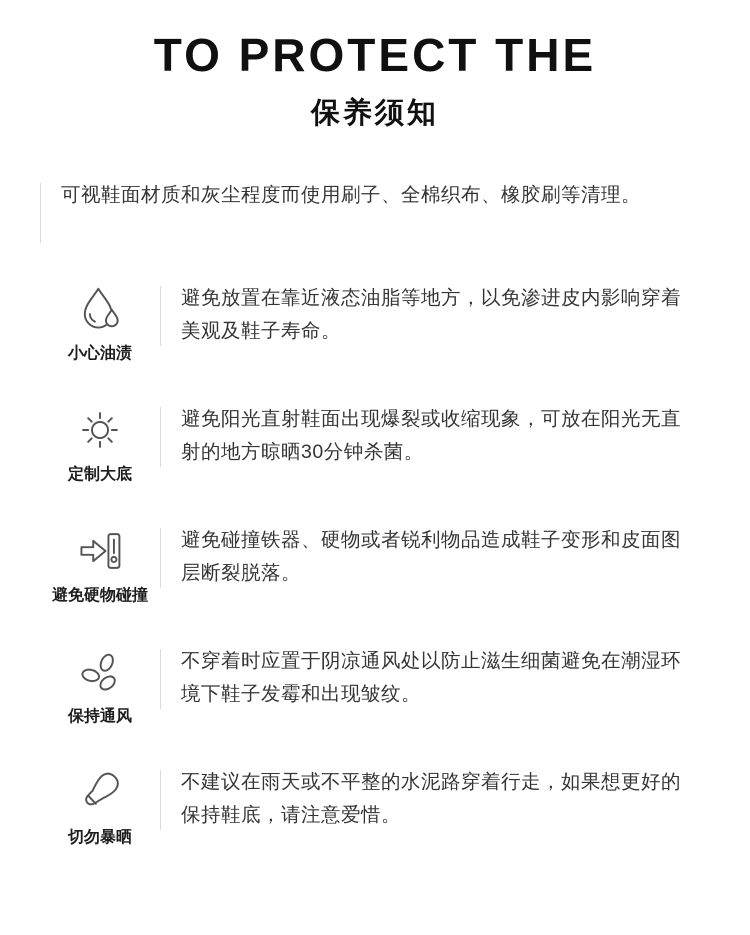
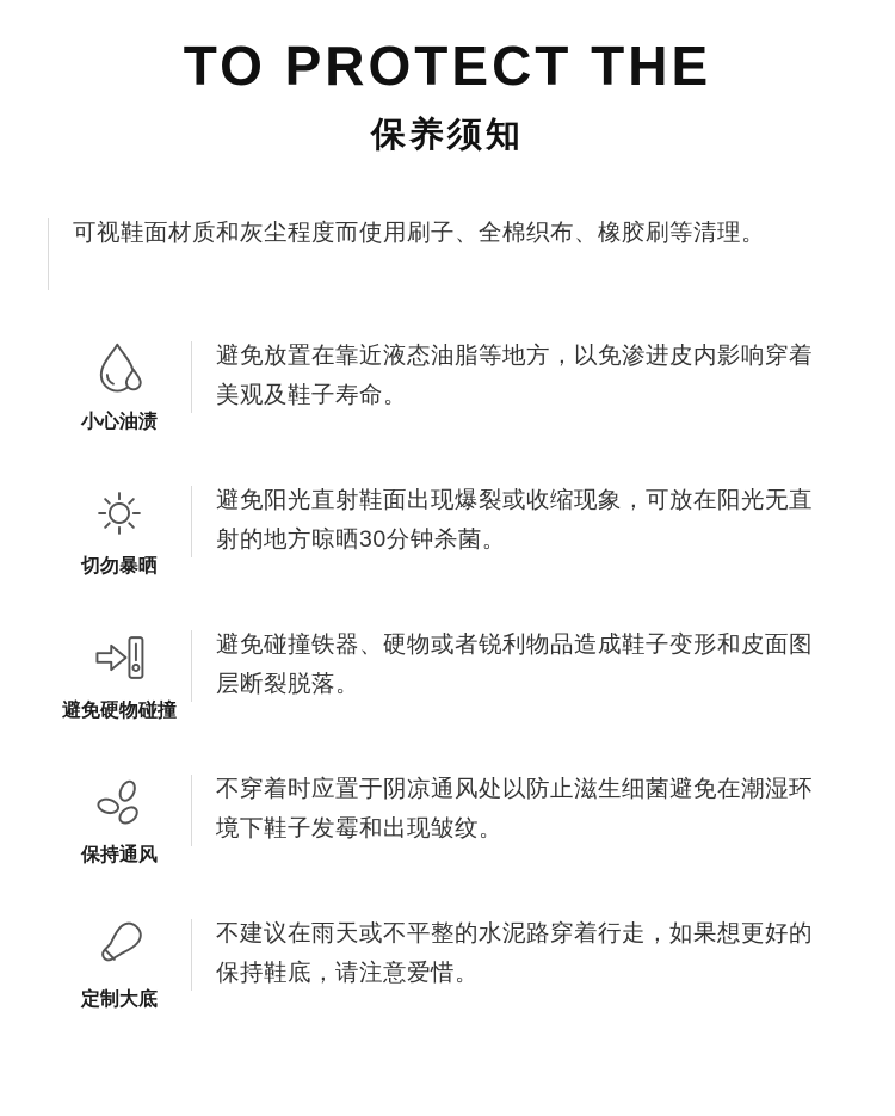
  TO PROTECT THE
  保养须知
  可视鞋面材质和灰尘程度而使用刷子、全棉织布、橡胶刷等清理。
  小心油渍
  避免放置在靠近液态油脂等地方，以免渗进皮内影响穿着美观及鞋子寿命。
- 定制大底
+ 切勿暴晒
  避免阳光直射鞋面出现爆裂或收缩现象，可放在阳光无直射的地方晾晒30分钟杀菌。
  避免硬物碰撞
  避免碰撞铁器、硬物或者锐利物品造成鞋子变形和皮面图层断裂脱落。
  保持通风
  不穿着时应置于阴凉通风处以防止滋生细菌避免在潮湿环境下鞋子发霉和出现皱纹。
- 切勿暴晒
+ 定制大底
  不建议在雨天或不平整的水泥路穿着行走，如果想更好的保持鞋底，请注意爱惜。
